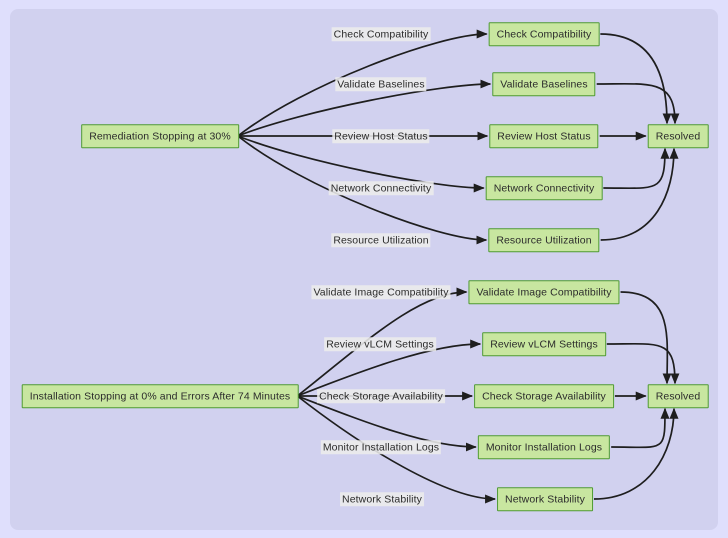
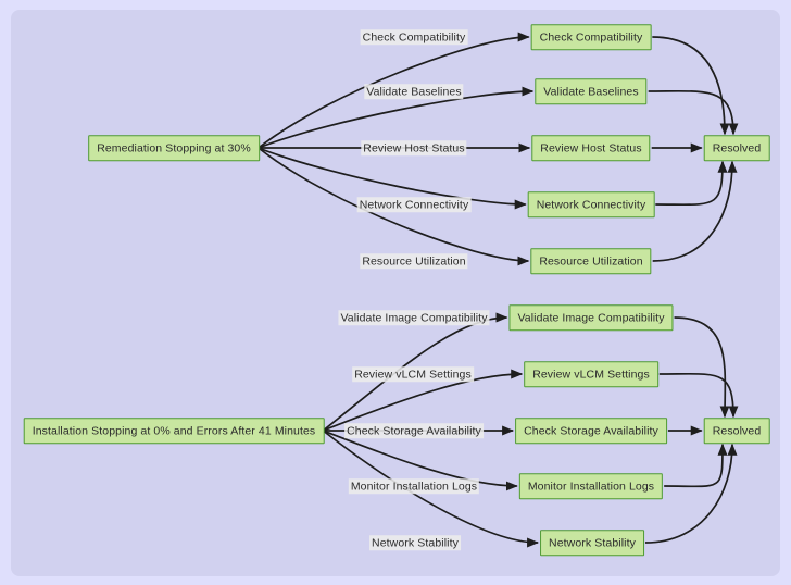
  Remediation Stopping at 30%
  Check Compatibility
  Validate Baselines
  Review Host Status
  Network Connectivity
  Resource Utilization
  Check Compatibility
  Validate Baselines
  Review Host Status
  Network Connectivity
  Resource Utilization
  Resolved
- Installation Stopping at 0% and Errors After 74 Minutes
+ Installation Stopping at 0% and Errors After 41 Minutes
  Validate Image Compatibility
  Review vLCM Settings
  Check Storage Availability
  Monitor Installation Logs
  Network Stability
  Validate Image Compatibility
  Review vLCM Settings
  Check Storage Availability
  Monitor Installation Logs
  Network Stability
  Resolved
